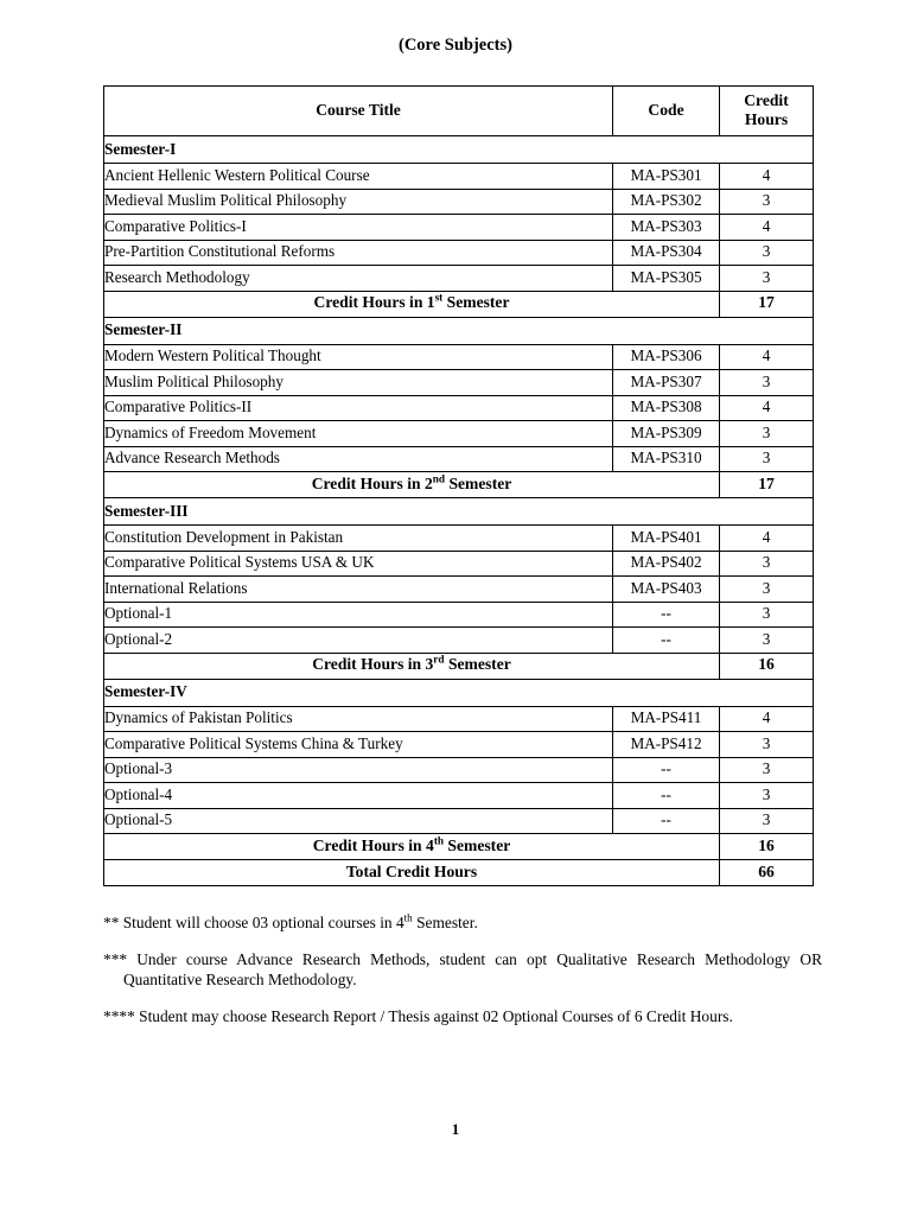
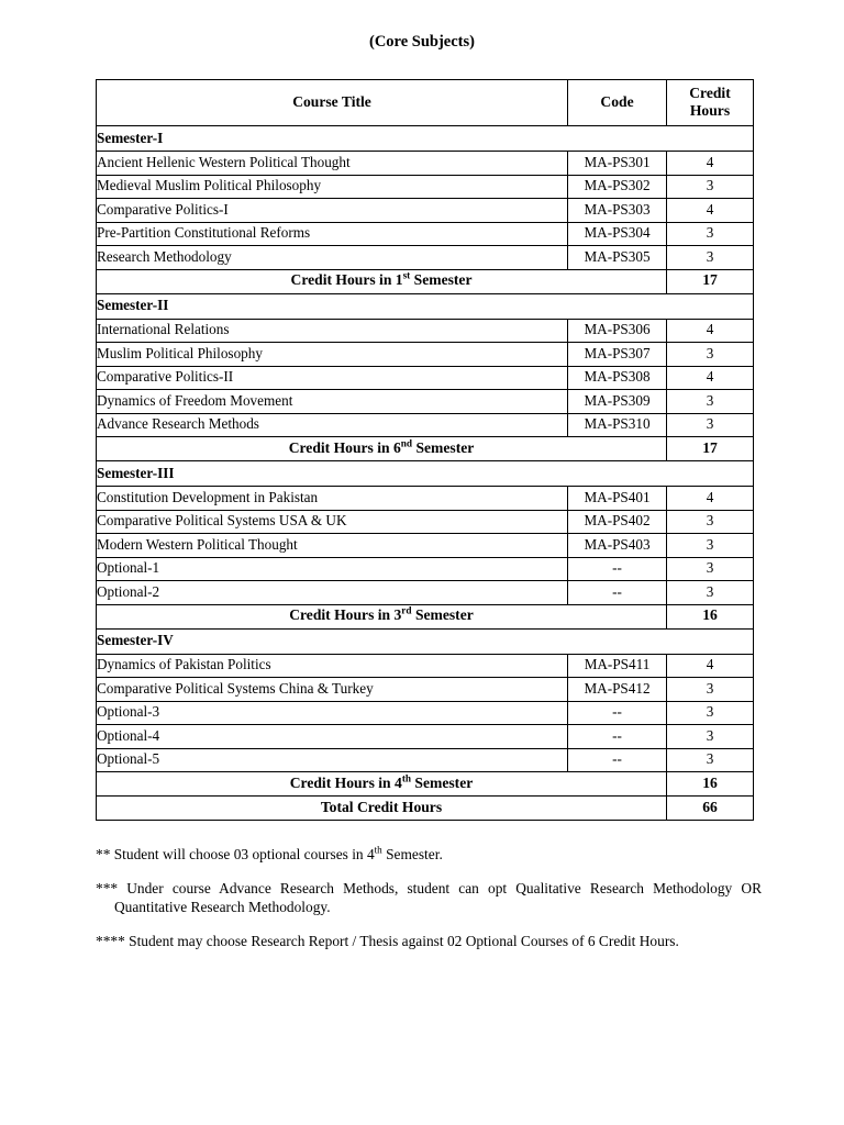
  (Core Subjects)
  Course Title	Code	Credit Hours
  Semester-I
- Ancient Hellenic Western Political Course	MA-PS301	4
+ Ancient Hellenic Western Political Thought	MA-PS301	4
  Medieval Muslim Political Philosophy	MA-PS302	3
  Comparative Politics-I	MA-PS303	4
  Pre-Partition Constitutional Reforms	MA-PS304	3
  Research Methodology	MA-PS305	3
  Credit Hours in 1st Semester	17
  Semester-II
- Modern Western Political Thought	MA-PS306	4
+ International Relations	MA-PS306	4
  Muslim Political Philosophy	MA-PS307	3
  Comparative Politics-II	MA-PS308	4
  Dynamics of Freedom Movement	MA-PS309	3
  Advance Research Methods	MA-PS310	3
- Credit Hours in 2nd Semester	17
+ Credit Hours in 6nd Semester	17
  Semester-III
  Constitution Development in Pakistan	MA-PS401	4
  Comparative Political Systems USA & UK	MA-PS402	3
- International Relations	MA-PS403	3
+ Modern Western Political Thought	MA-PS403	3
  Optional-1	--	3
  Optional-2	--	3
  Credit Hours in 3rd Semester	16
  Semester-IV
  Dynamics of Pakistan Politics	MA-PS411	4
  Comparative Political Systems China & Turkey	MA-PS412	3
  Optional-3	--	3
  Optional-4	--	3
  Optional-5	--	3
  Credit Hours in 4th Semester	16
  Total Credit Hours	66
  ** Student will choose 03 optional courses in 4th Semester.
  *** Under course Advance Research Methods, student can opt Qualitative Research Methodology OR Quantitative Research Methodology.
  **** Student may choose Research Report / Thesis against 02 Optional Courses of 6 Credit Hours.
- 1
